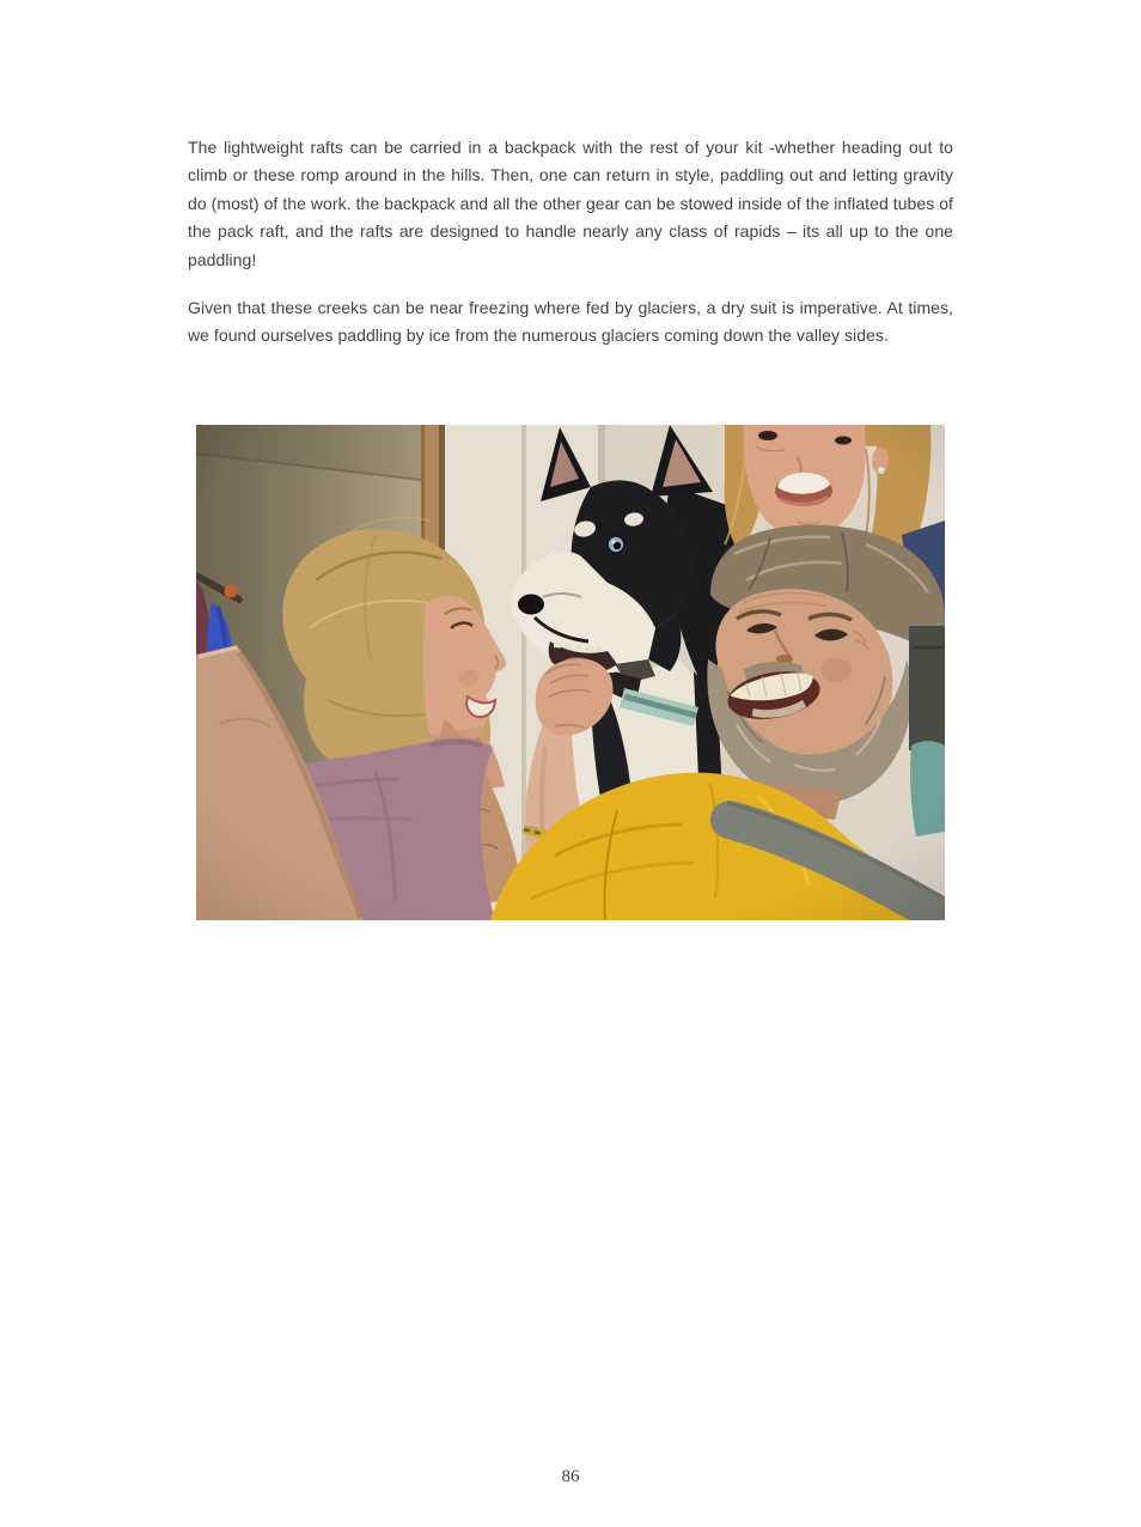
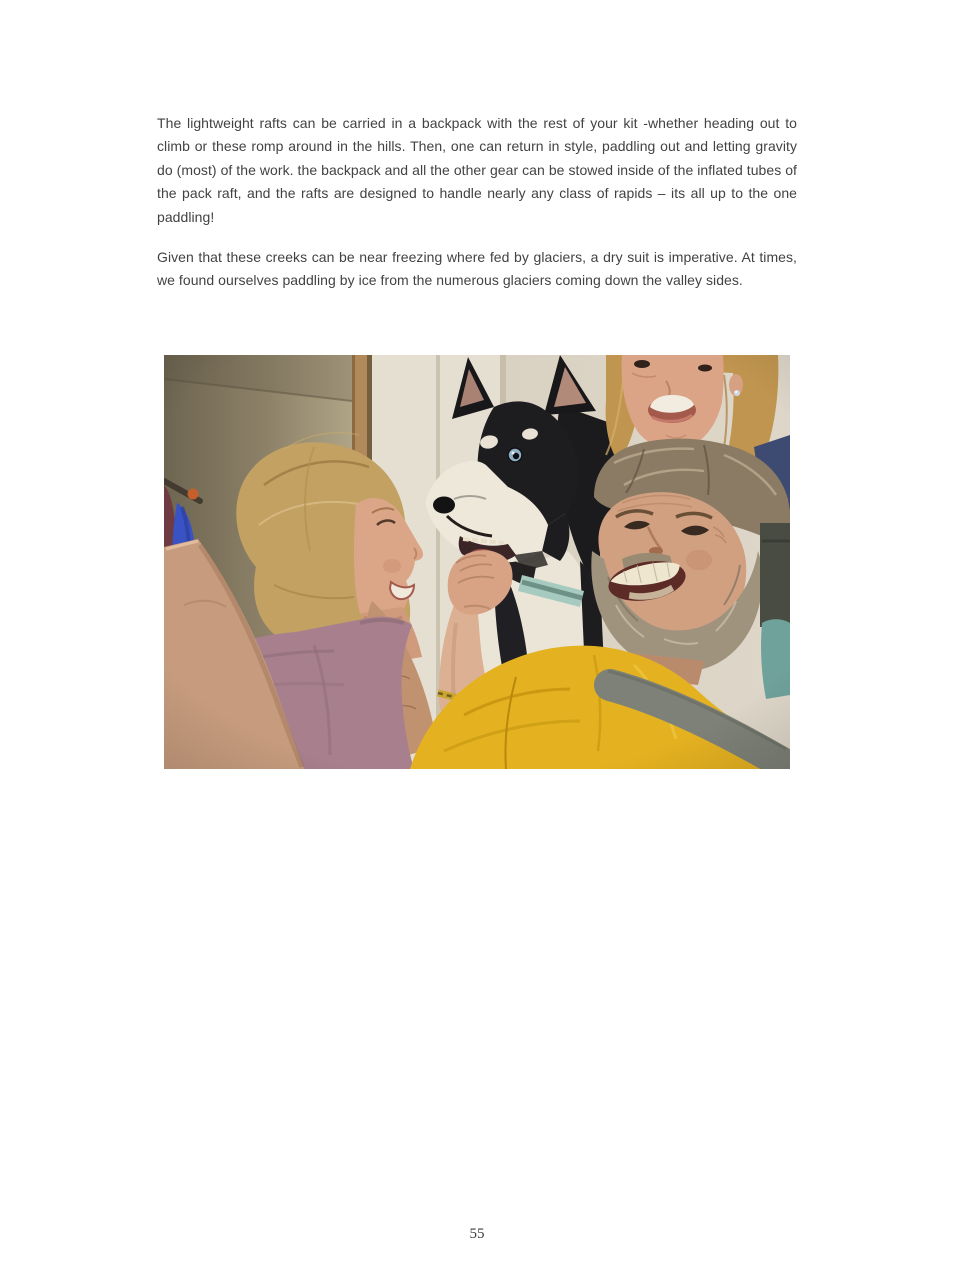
  The lightweight rafts can be carried in a backpack with the rest of your kit -whether heading out to climb or these romp around in the hills. Then, one can return in style, paddling out and letting gravity do (most) of the work. the backpack and all the other gear can be stowed inside of the inflated tubes of the pack raft, and the rafts are designed to handle nearly any class of rapids – its all up to the one paddling!
  Given that these creeks can be near freezing where fed by glaciers, a dry suit is imperative. At times, we found ourselves paddling by ice from the numerous glaciers coming down the valley sides.
- 86
+ 55
